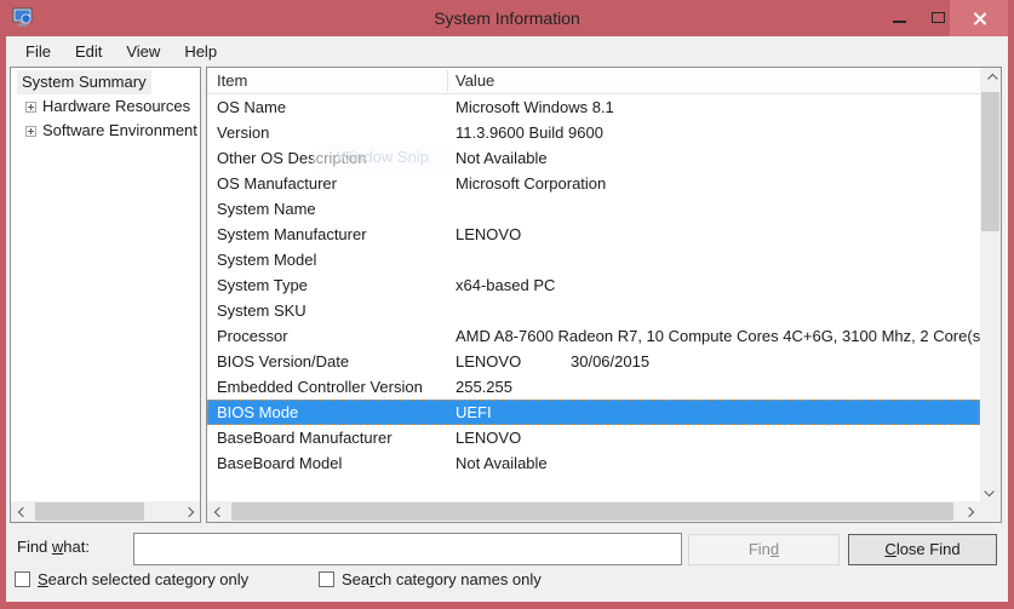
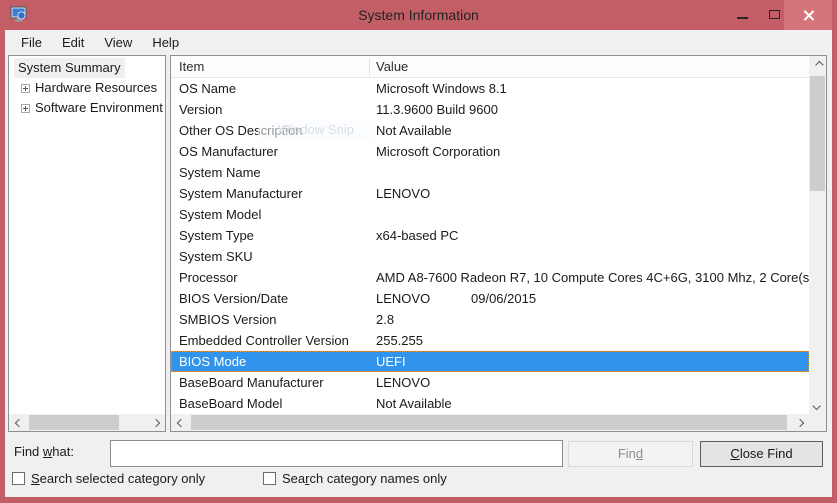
  System Information
  File
  Edit
  View
  Help
  System Summary
  Hardware Resources
  Software Environment
  Item
  Value
  OS Name
  Microsoft Windows 8.1
  Version
  11.3.9600 Build 9600
  Other OS Description
  Not Available
  OS Manufacturer
  Microsoft Corporation
  System Name
  System Manufacturer
  LENOVO
  System Model
  System Type
  x64-based PC
  System SKU
  Processor
  AMD A8-7600 Radeon R7, 10 Compute Cores 4C+6G, 3100 Mhz, 2 Core(s
  BIOS Version/Date
  LENOVO
- 30/06/2015
+ 09/06/2015
+ SMBIOS Version
+ 2.8
  Embedded Controller Version
  255.255
  BIOS Mode
  UEFI
  BaseBoard Manufacturer
  LENOVO
  BaseBoard Model
  Not Available
  Window Snip
  Find what:
  Find
  Close Find
  Search selected category only
  Search category names only
